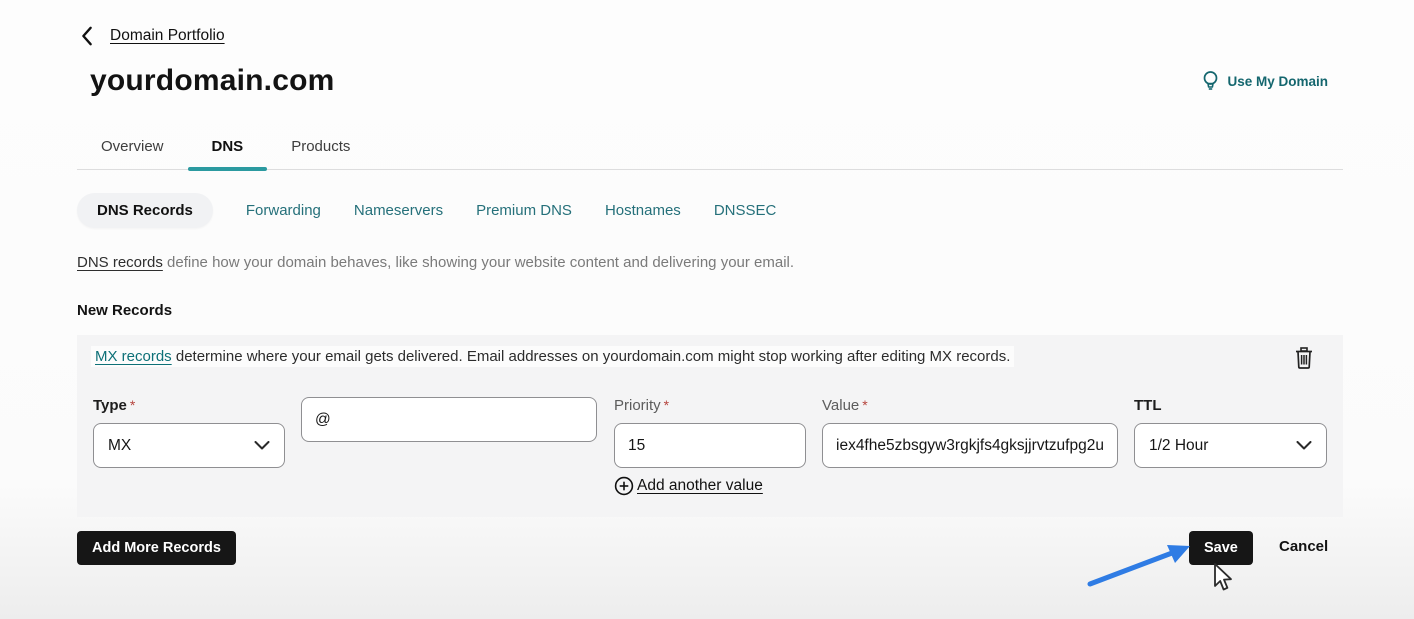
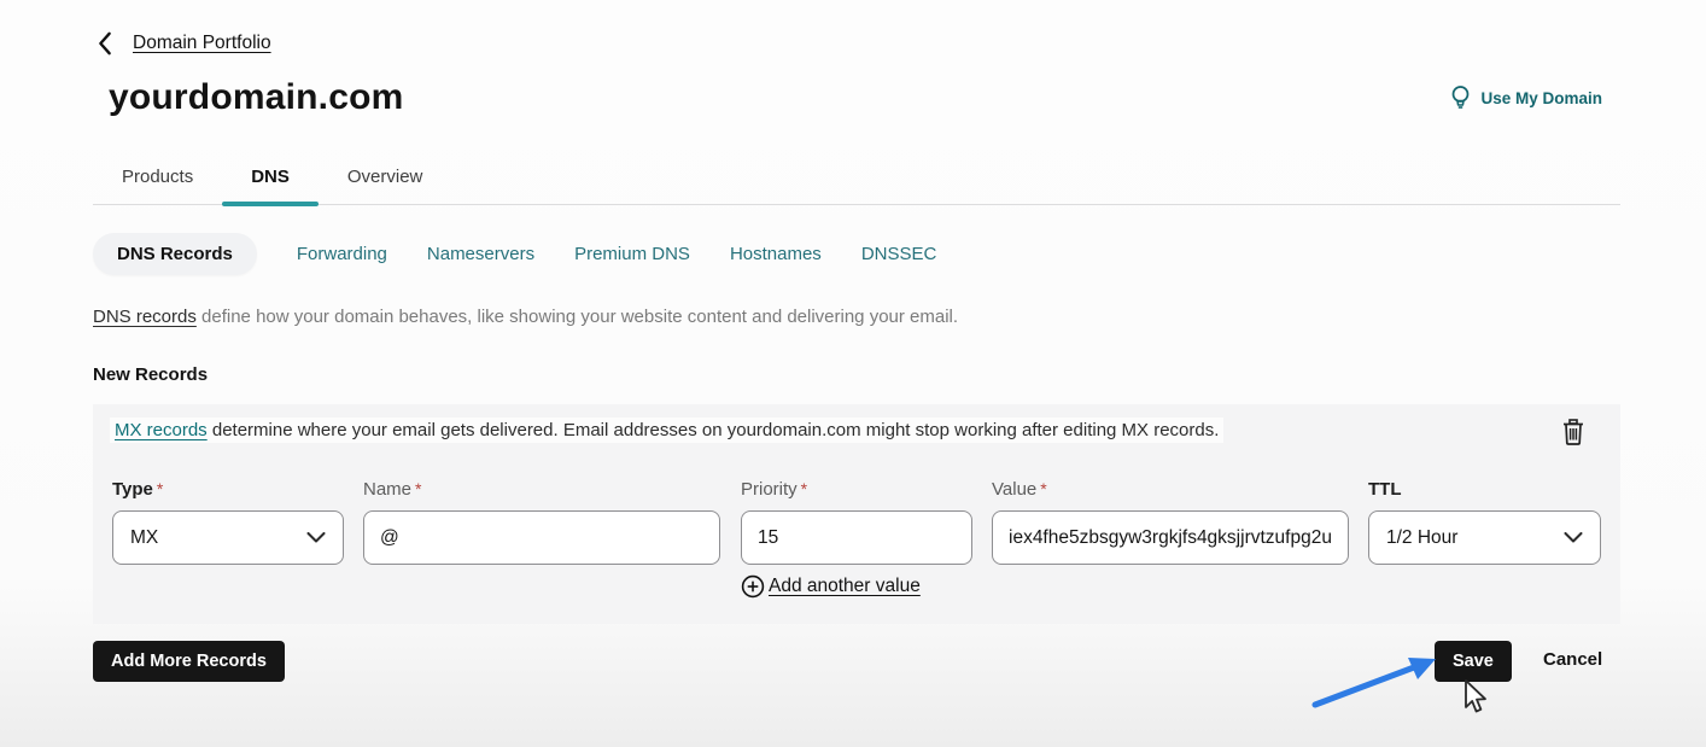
  Domain Portfolio
  yourdomain.com
  Use My Domain
- Overview
+ Products
  DNS
- Products
+ Overview
  DNS Records
  Forwarding
  Nameservers
  Premium DNS
  Hostnames
  DNSSEC
  DNS records define how your domain behaves, like showing your website content and delivering your email.
  New Records
  MX records determine where your email gets delivered. Email addresses on yourdomain.com might stop working after editing MX records.
  Type *
  MX
+ Name *
  @
  Priority *
  15
  Value *
  iex4fhe5zbsgyw3rgkjfs4gksjjrvtzufpg2u
  TTL
  1/2 Hour
  Add another value
  Add More Records
  Save
  Cancel
